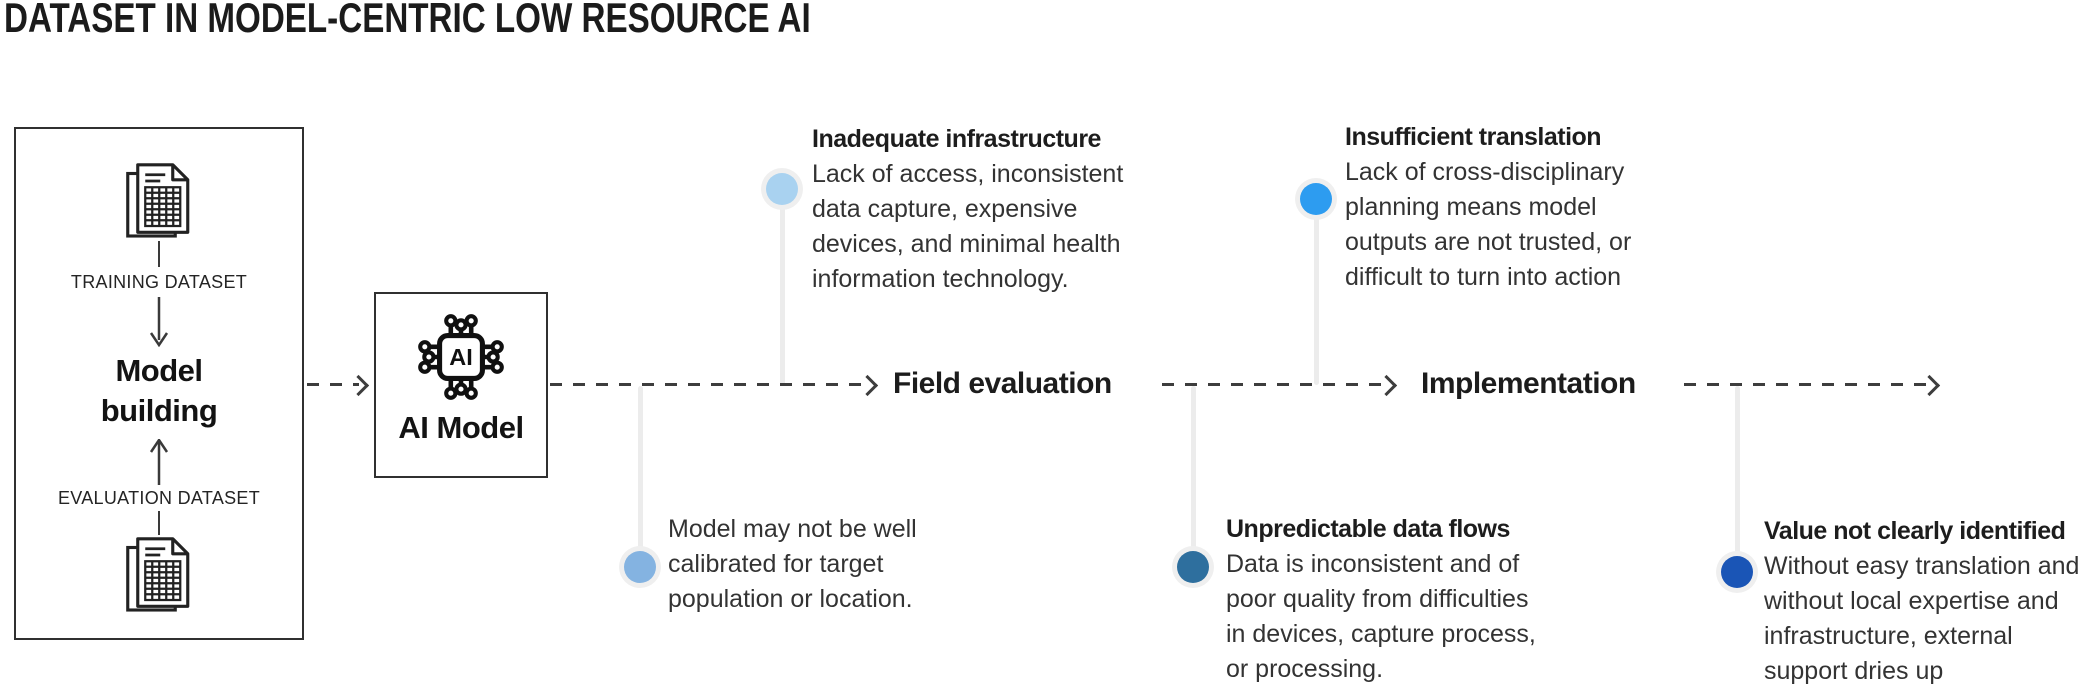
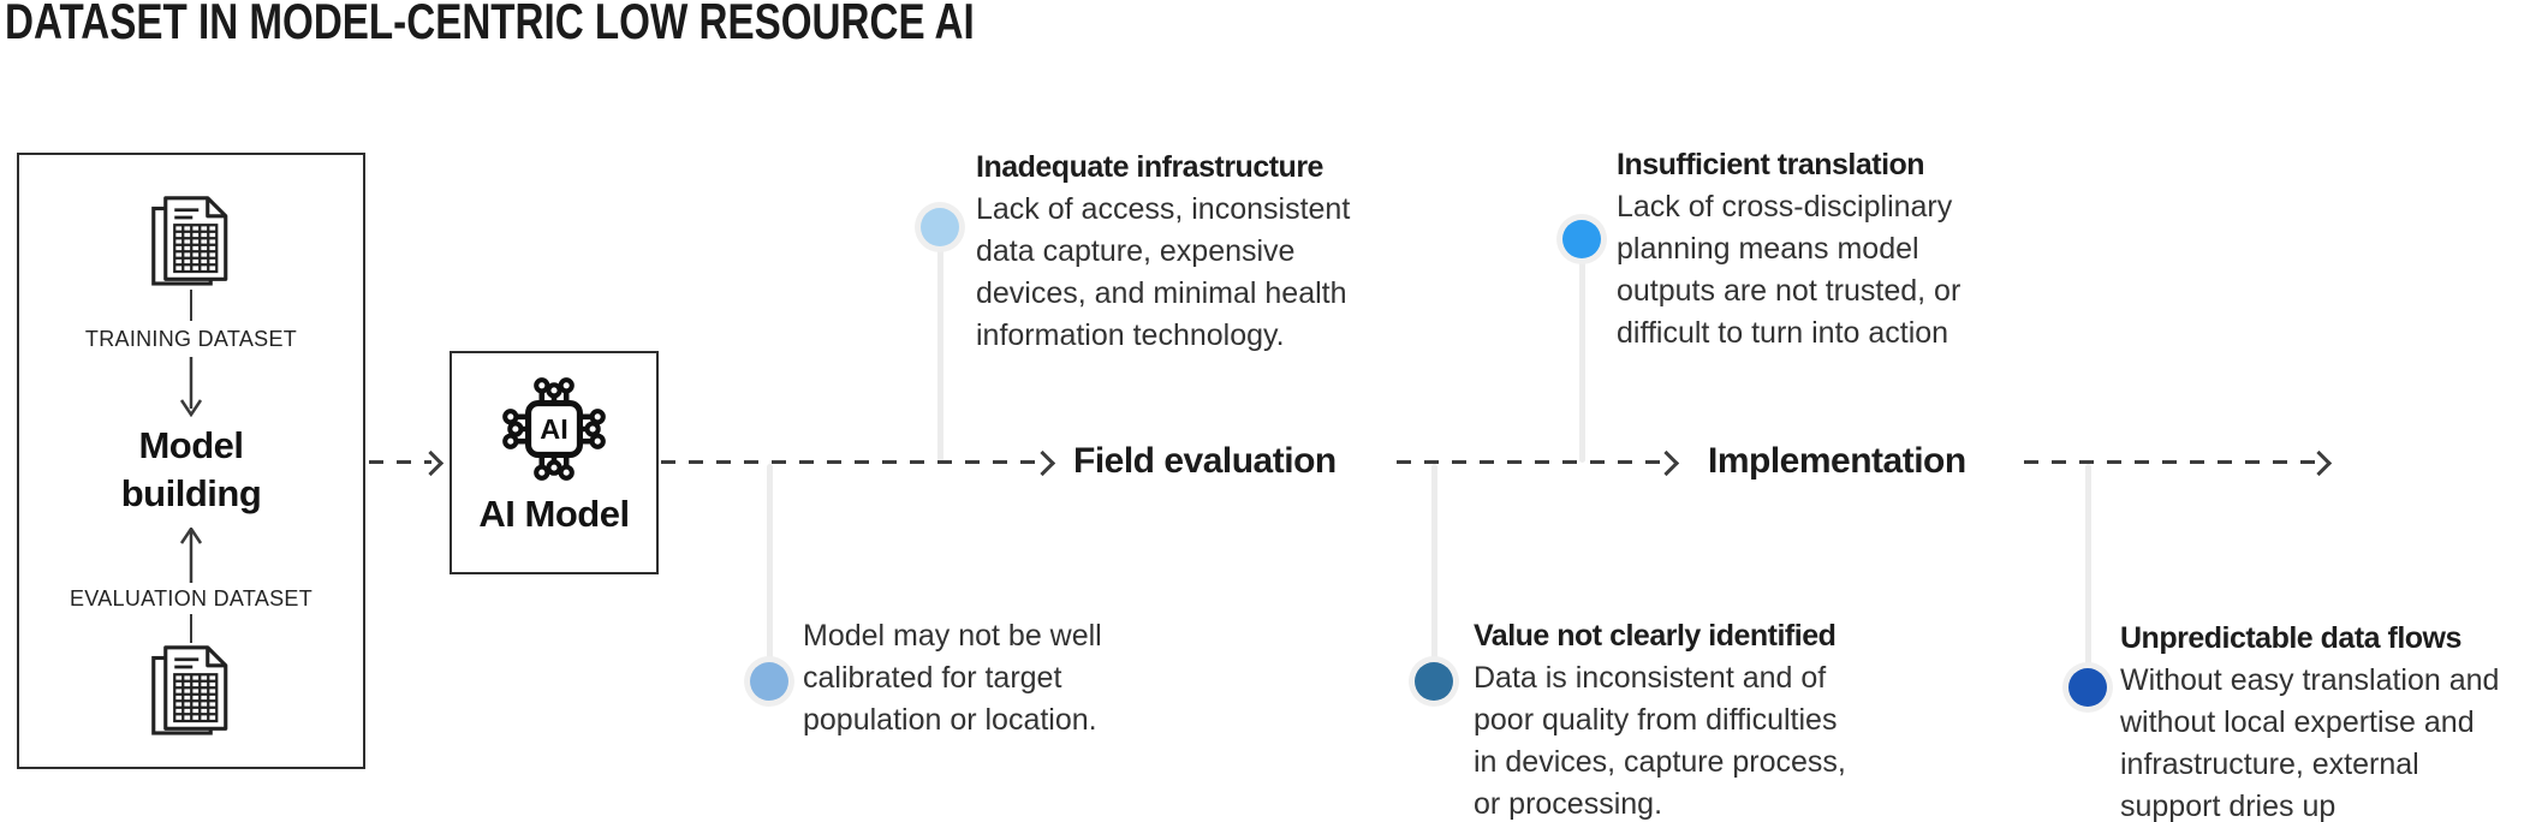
  DATASET IN MODEL-CENTRIC LOW RESOURCE AI
  TRAINING DATASET
  Model
  building
  EVALUATION DATASET
  AI Model
  Field evaluation
  Implementation
  Inadequate infrastructure
  Lack of access, inconsistent
  data capture, expensive
  devices, and minimal health
  information technology.
  Model may not be well
  calibrated for target
  population or location.
  Insufficient translation
  Lack of cross-disciplinary
  planning means model
  outputs are not trusted, or
  difficult to turn into action
- Unpredictable data flows
+ Value not clearly identified
  Data is inconsistent and of
  poor quality from difficulties
  in devices, capture process,
  or processing.
- Value not clearly identified
+ Unpredictable data flows
  Without easy translation and
  without local expertise and
  infrastructure, external
  support dries up
